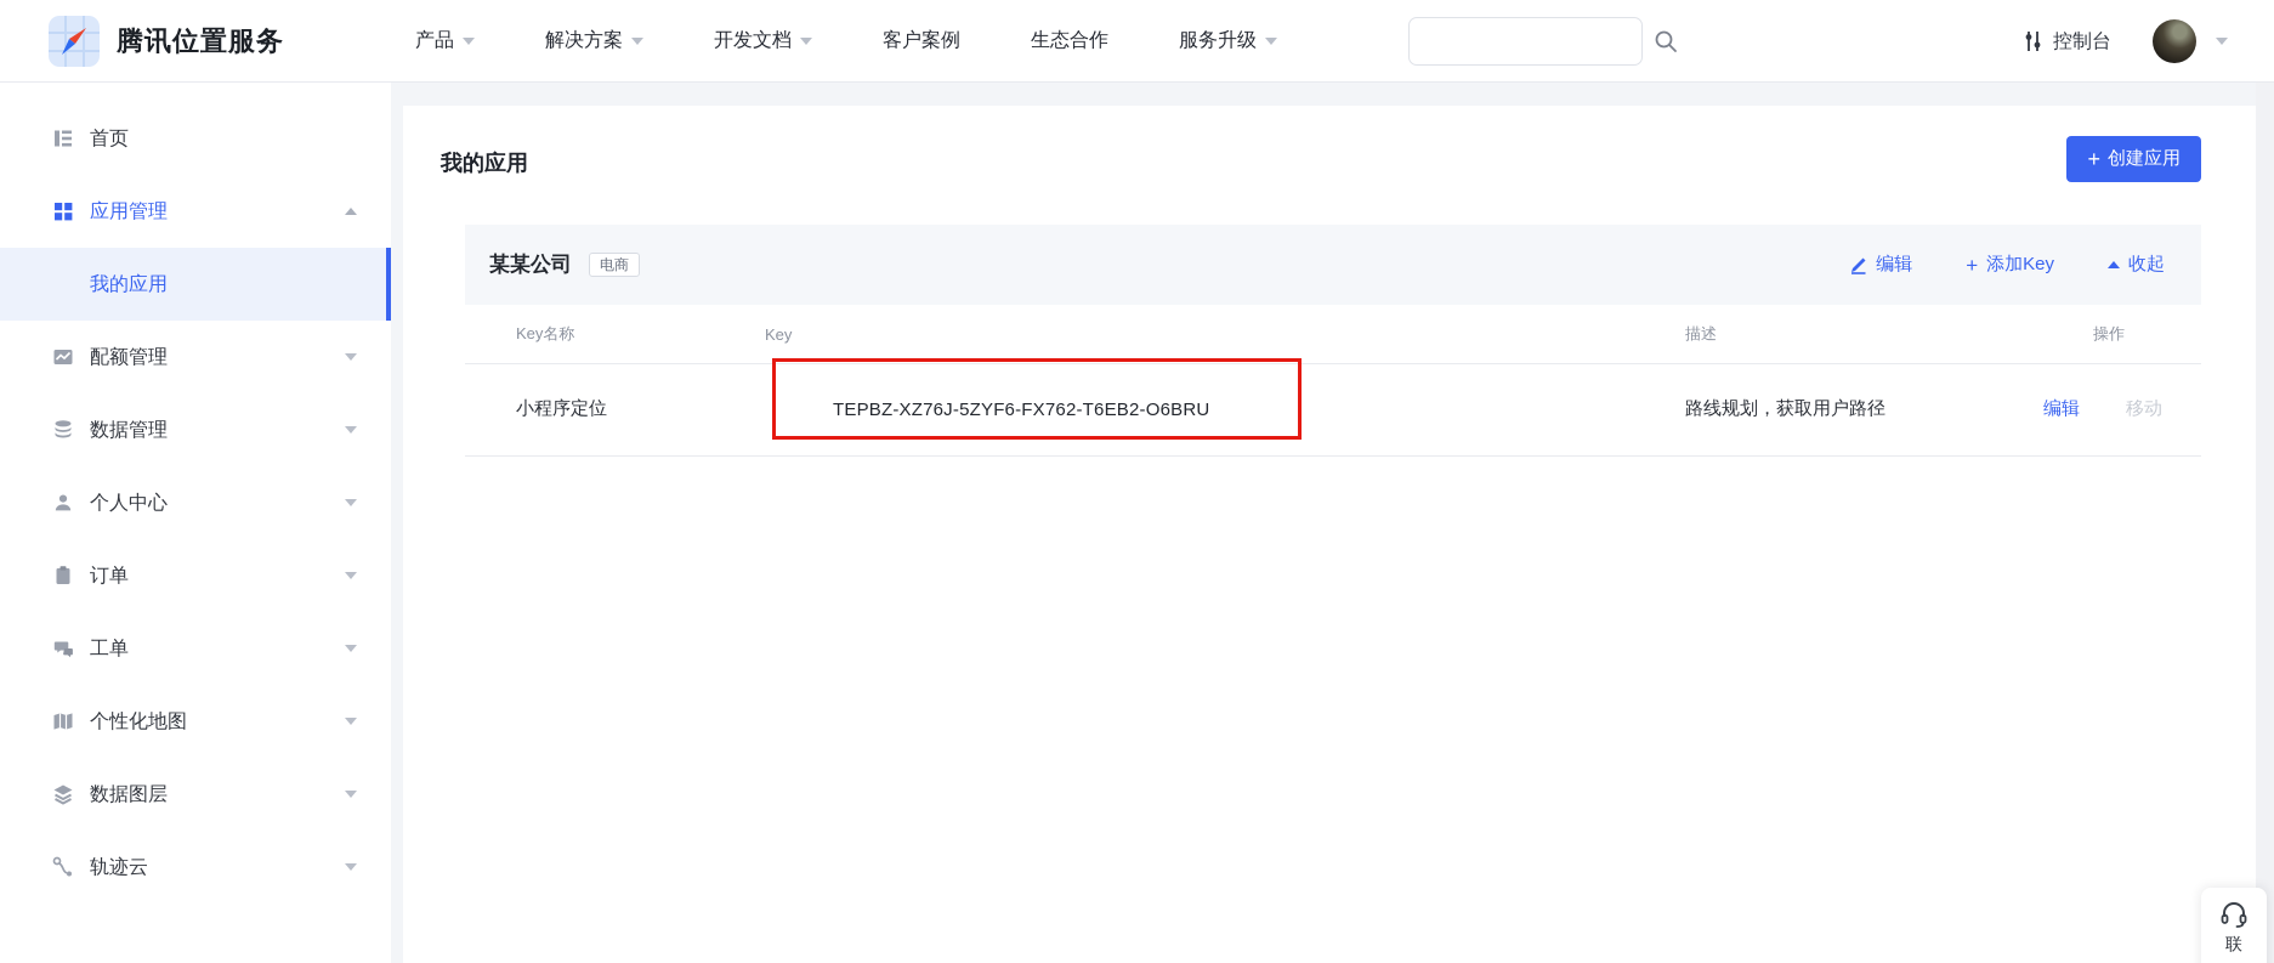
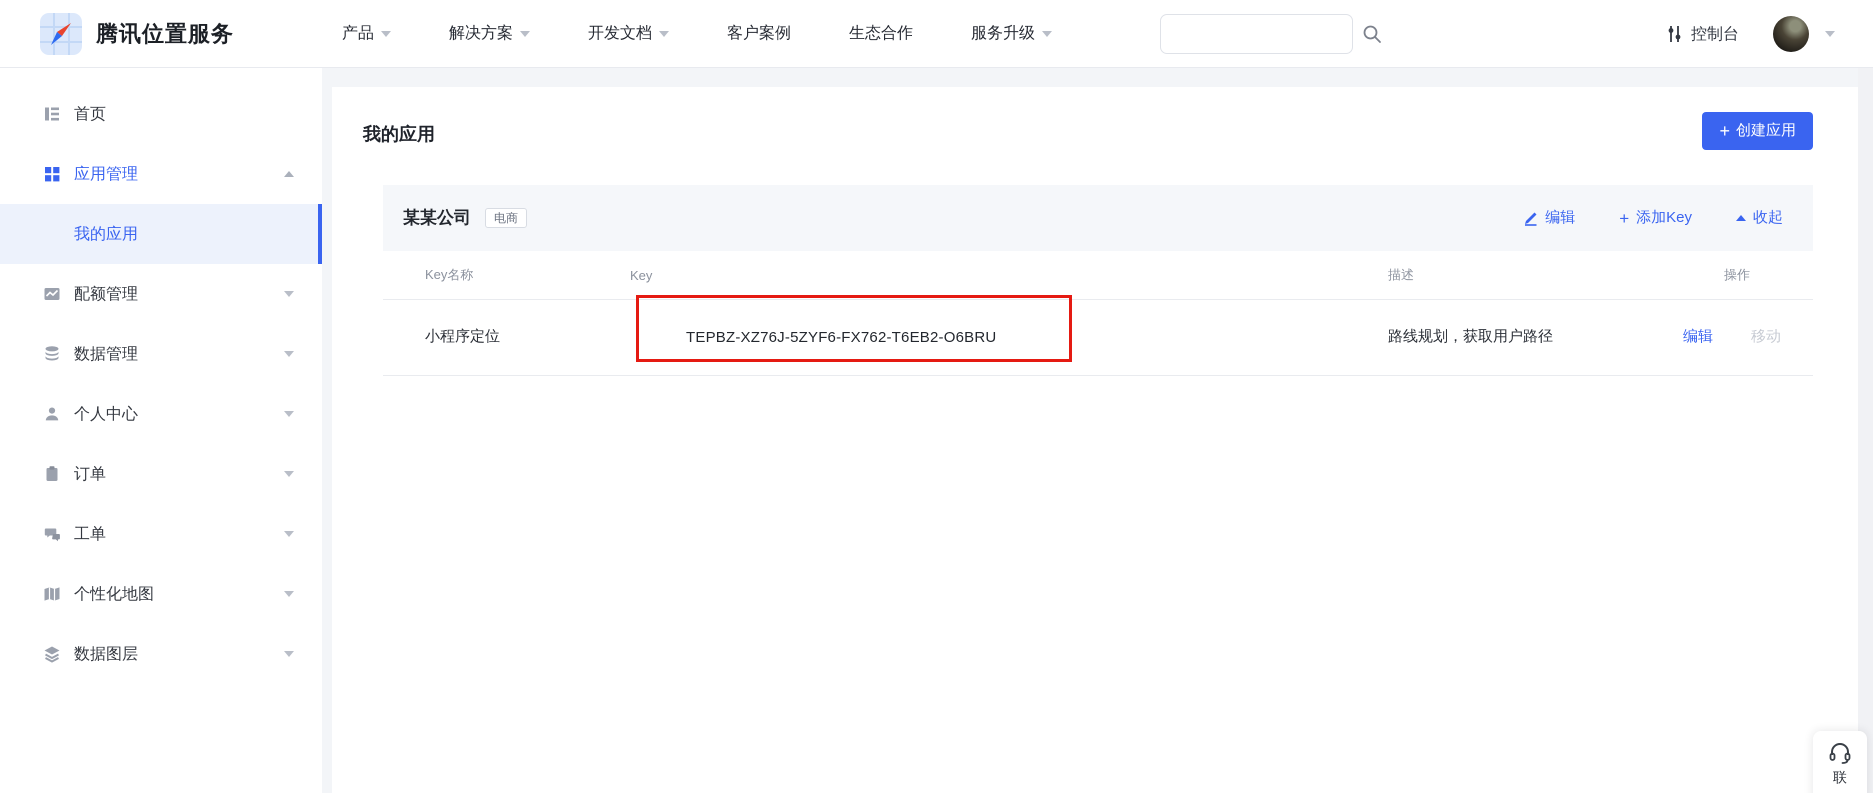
  腾讯位置服务
  产品
  解决方案
  开发文档
  客户案例
  生态合作
  服务升级
  控制台
  首页
  应用管理
  我的应用
  配额管理
  数据管理
  个人中心
  订单
  工单
  个性化地图
  数据图层
- 轨迹云
  我的应用
  +
  创建应用
  某某公司
  电商
  编辑
  +
  添加Key
  收起
  Key名称
  Key
  描述
  操作
  小程序定位
  TEPBZ-XZ76J-5ZYF6-FX762-T6EB2-O6BRU
  路线规划，获取用户路径
  编辑
  移动
  联
